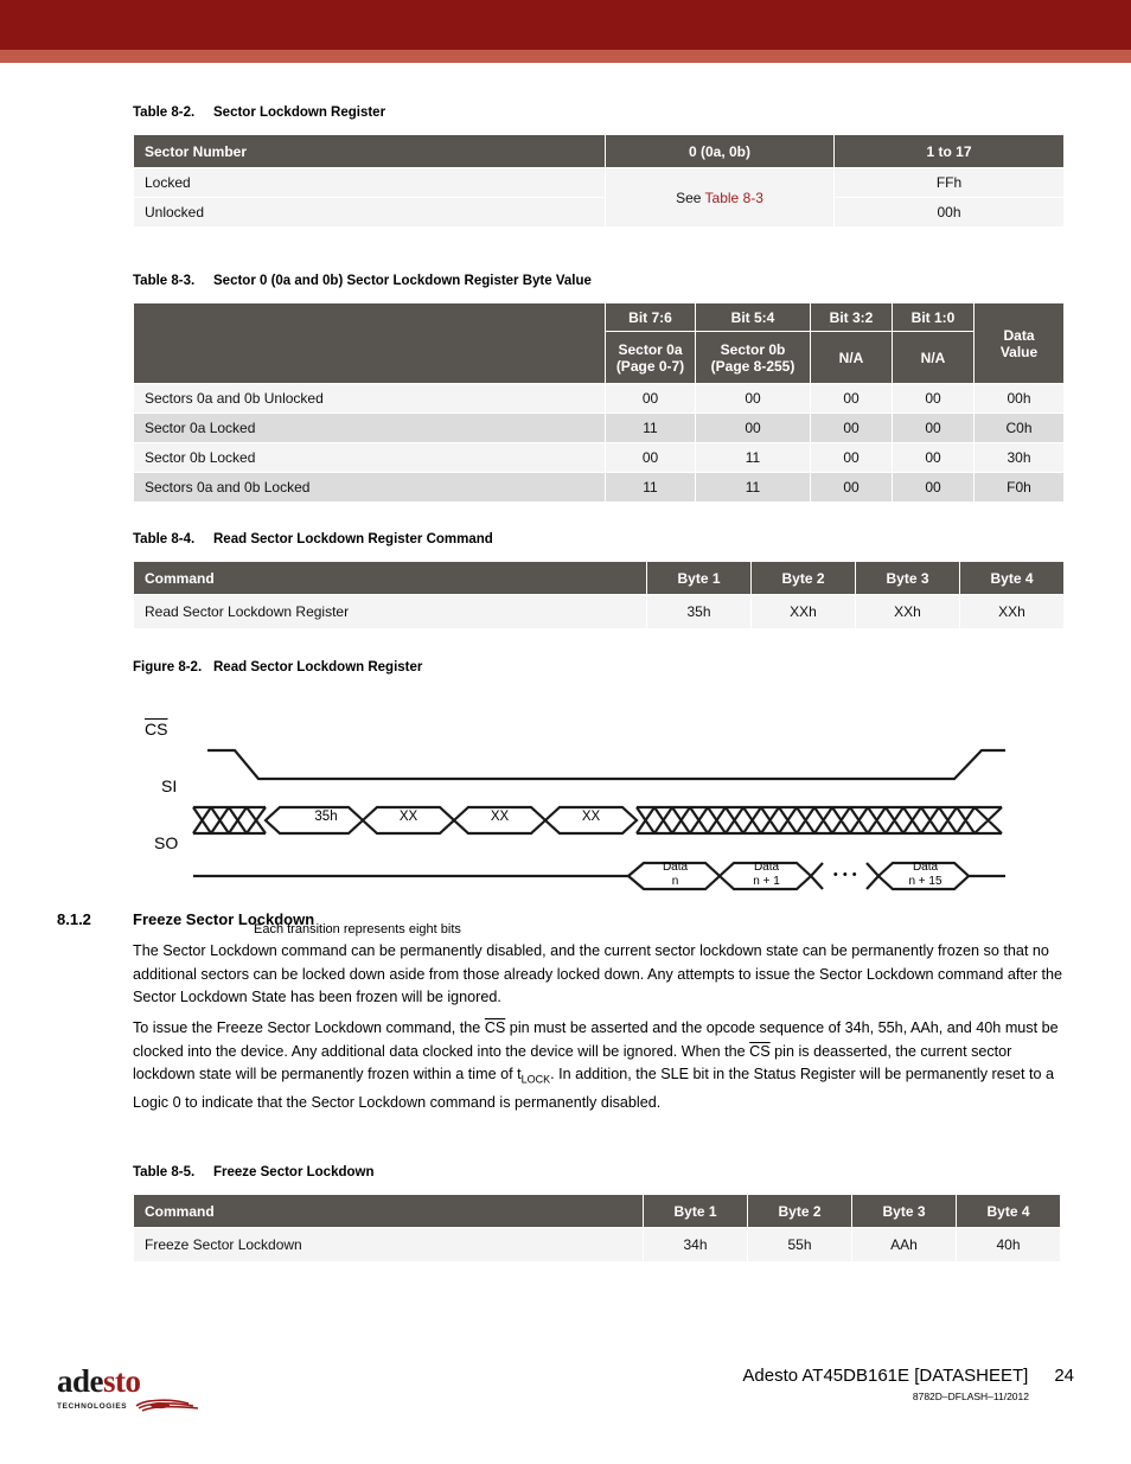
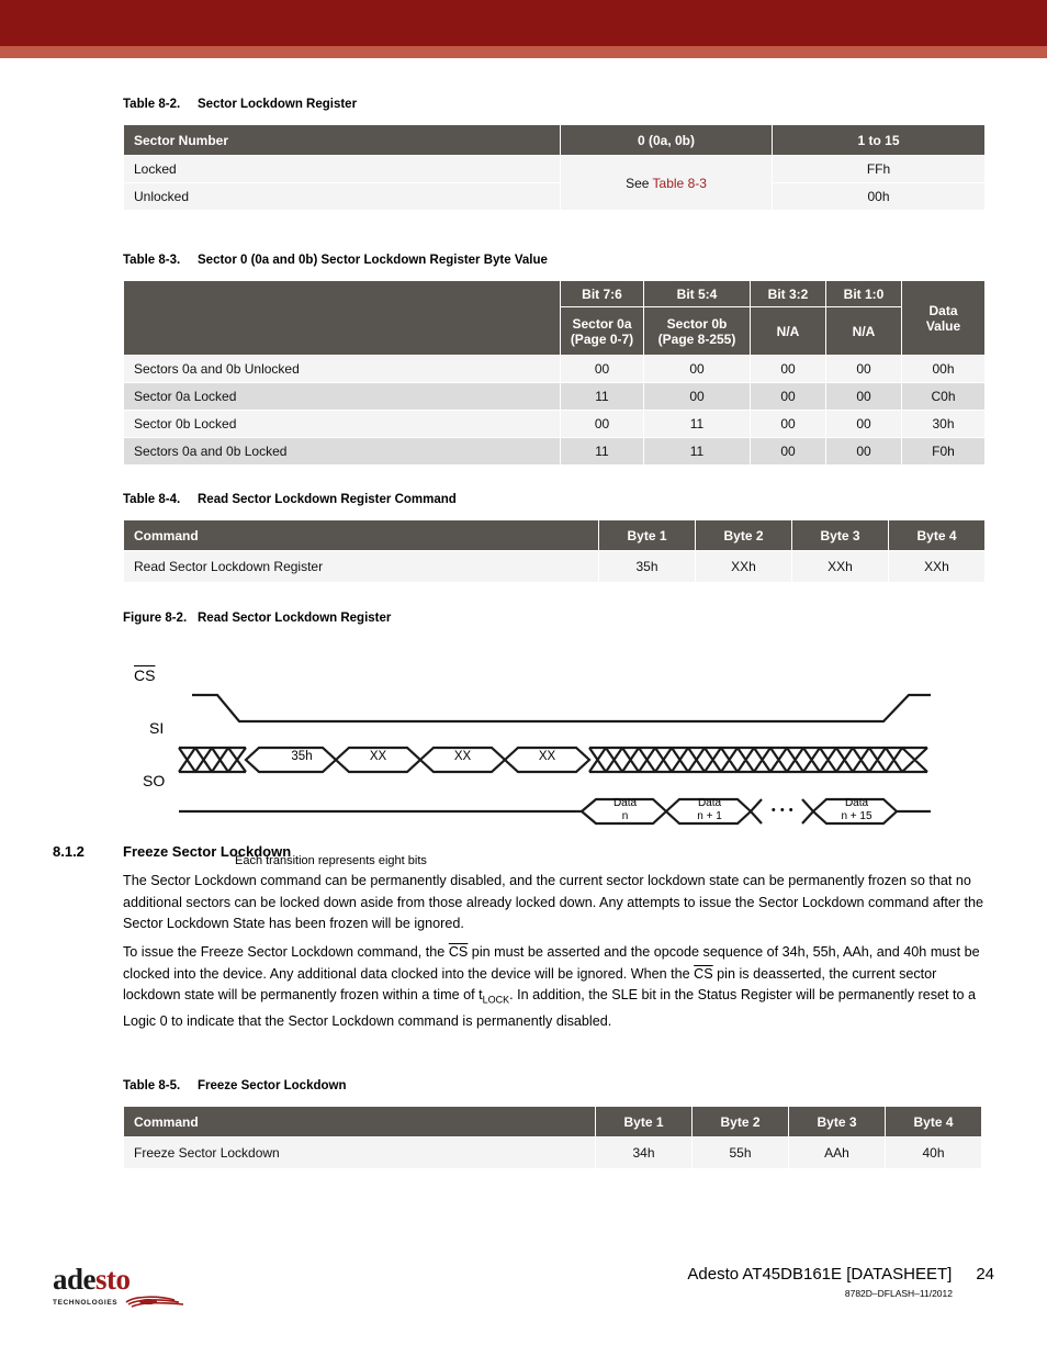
  Table 8-2. Sector Lockdown Register
- Sector Number	0 (0a, 0b)	1 to 17
+ Sector Number	0 (0a, 0b)	1 to 15
  Locked	See Table 8-3	FFh
  Unlocked	00h
  Table 8-3. Sector 0 (0a and 0b) Sector Lockdown Register Byte Value
  	Bit 7:6	Bit 5:4	Bit 3:2	Bit 1:0	Data Value
  Sector 0a (Page 0-7)	Sector 0b (Page 8-255)	N/A	N/A
  Sectors 0a and 0b Unlocked	00	00	00	00	00h
  Sector 0a Locked	11	00	00	00	C0h
  Sector 0b Locked	00	11	00	00	30h
  Sectors 0a and 0b Locked	11	11	00	00	F0h
  Table 8-4. Read Sector Lockdown Register Command
  Command	Byte 1	Byte 2	Byte 3	Byte 4
  Read Sector Lockdown Register	35h	XXh	XXh	XXh
  Figure 8-2. Read Sector Lockdown Register
  CS
  SI
  SO
  35h
  XX
  XX
  XX
  Data
  n
  Data
  n + 1
  • • •
  Data
  n + 15
  Each transition represents eight bits
  8.1.2
  Freeze Sector Lockdown
  The Sector Lockdown command can be permanently disabled, and the current sector lockdown state can be permanently frozen so that no additional sectors can be locked down aside from those already locked down. Any attempts to issue the Sector Lockdown command after the Sector Lockdown State has been frozen will be ignored.
  To issue the Freeze Sector Lockdown command, the CS pin must be asserted and the opcode sequence of 34h, 55h, AAh, and 40h must be clocked into the device. Any additional data clocked into the device will be ignored. When the CS pin is deasserted, the current sector lockdown state will be permanently frozen within a time of tLOCK. In addition, the SLE bit in the Status Register will be permanently reset to a Logic 0 to indicate that the Sector Lockdown command is permanently disabled.
  Table 8-5. Freeze Sector Lockdown
  Command	Byte 1	Byte 2	Byte 3	Byte 4
  Freeze Sector Lockdown	34h	55h	AAh	40h
  adesto
  Adesto AT45DB161E [DATASHEET] 24
  8782D–DFLASH–11/2012
